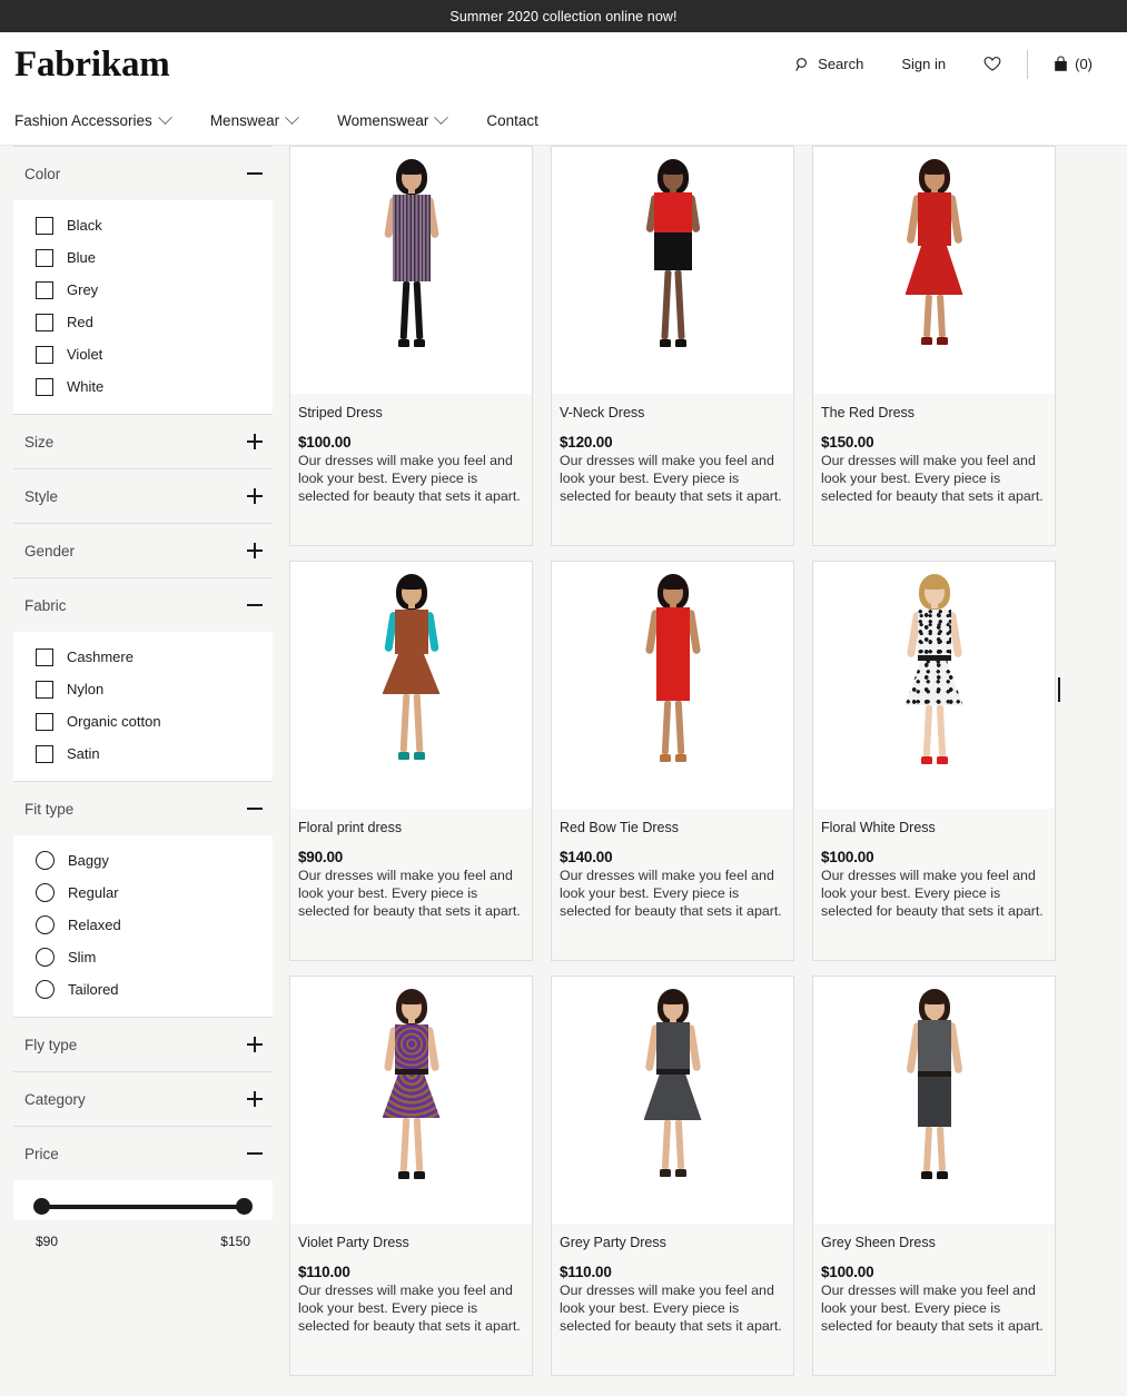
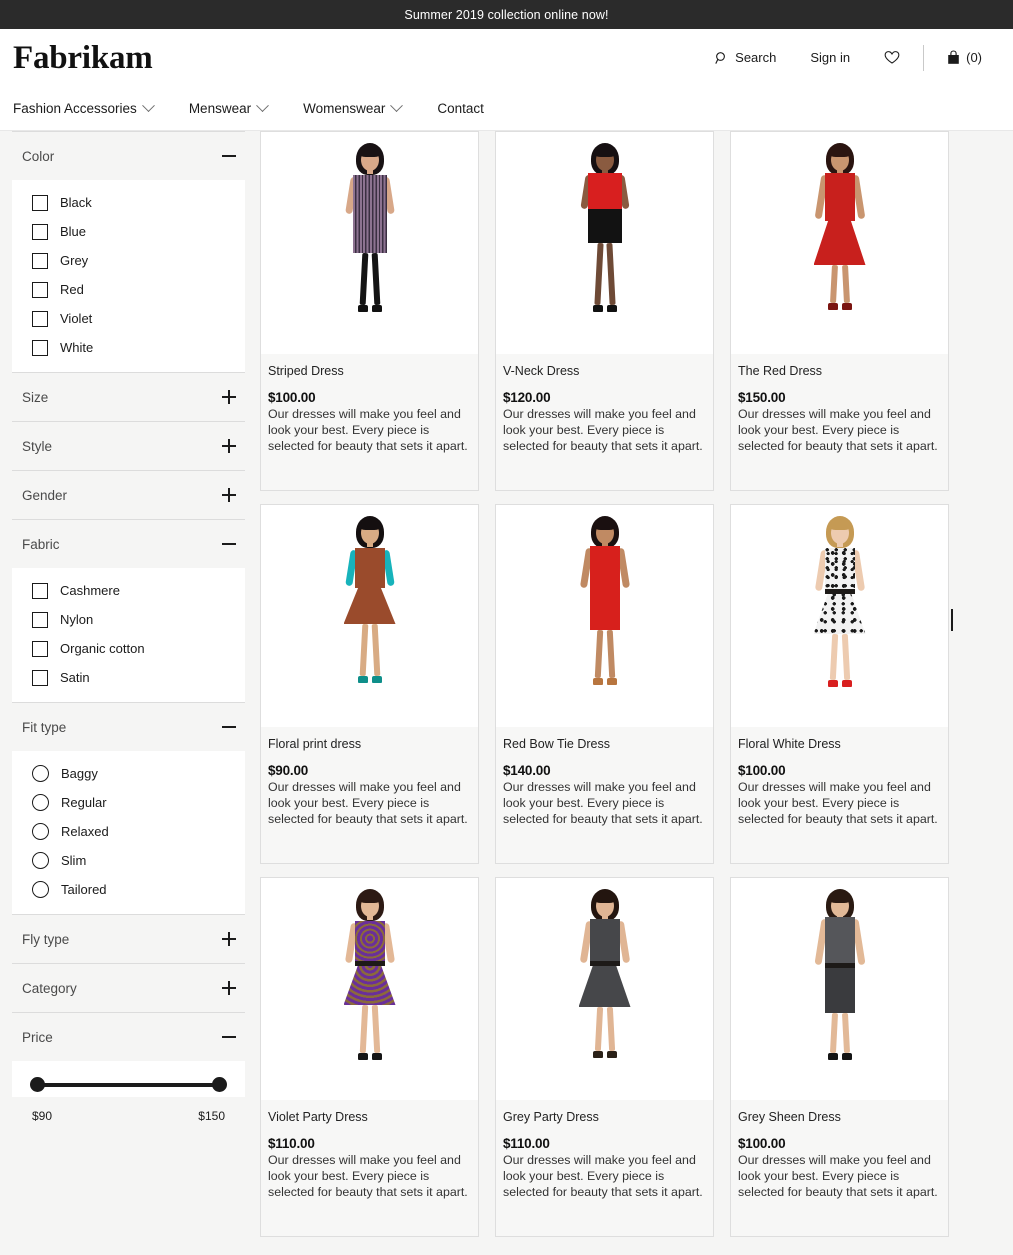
- Summer 2020 collection online now!
+ Summer 2019 collection online now!
  Fabrikam
  Search
  Sign in
  (0)
  Fashion Accessories
  Menswear
  Womenswear
  Contact
  Color
  Black
  Blue
  Grey
  Red
  Violet
  White
  Size
  Style
  Gender
  Fabric
  Cashmere
  Nylon
  Organic cotton
  Satin
  Fit type
  Baggy
  Regular
  Relaxed
  Slim
  Tailored
  Fly type
  Category
  Price
  $90
  $150
  Striped Dress
  $100.00
  Our dresses will make you feel and look your best. Every piece is selected for beauty that sets it apart.
  V-Neck Dress
  $120.00
  Our dresses will make you feel and look your best. Every piece is selected for beauty that sets it apart.
  The Red Dress
  $150.00
  Our dresses will make you feel and look your best. Every piece is selected for beauty that sets it apart.
  Floral print dress
  $90.00
  Our dresses will make you feel and look your best. Every piece is selected for beauty that sets it apart.
  Red Bow Tie Dress
  $140.00
  Our dresses will make you feel and look your best. Every piece is selected for beauty that sets it apart.
  Floral White Dress
  $100.00
  Our dresses will make you feel and look your best. Every piece is selected for beauty that sets it apart.
  Violet Party Dress
  $110.00
  Our dresses will make you feel and look your best. Every piece is selected for beauty that sets it apart.
  Grey Party Dress
  $110.00
  Our dresses will make you feel and look your best. Every piece is selected for beauty that sets it apart.
  Grey Sheen Dress
  $100.00
  Our dresses will make you feel and look your best. Every piece is selected for beauty that sets it apart.
